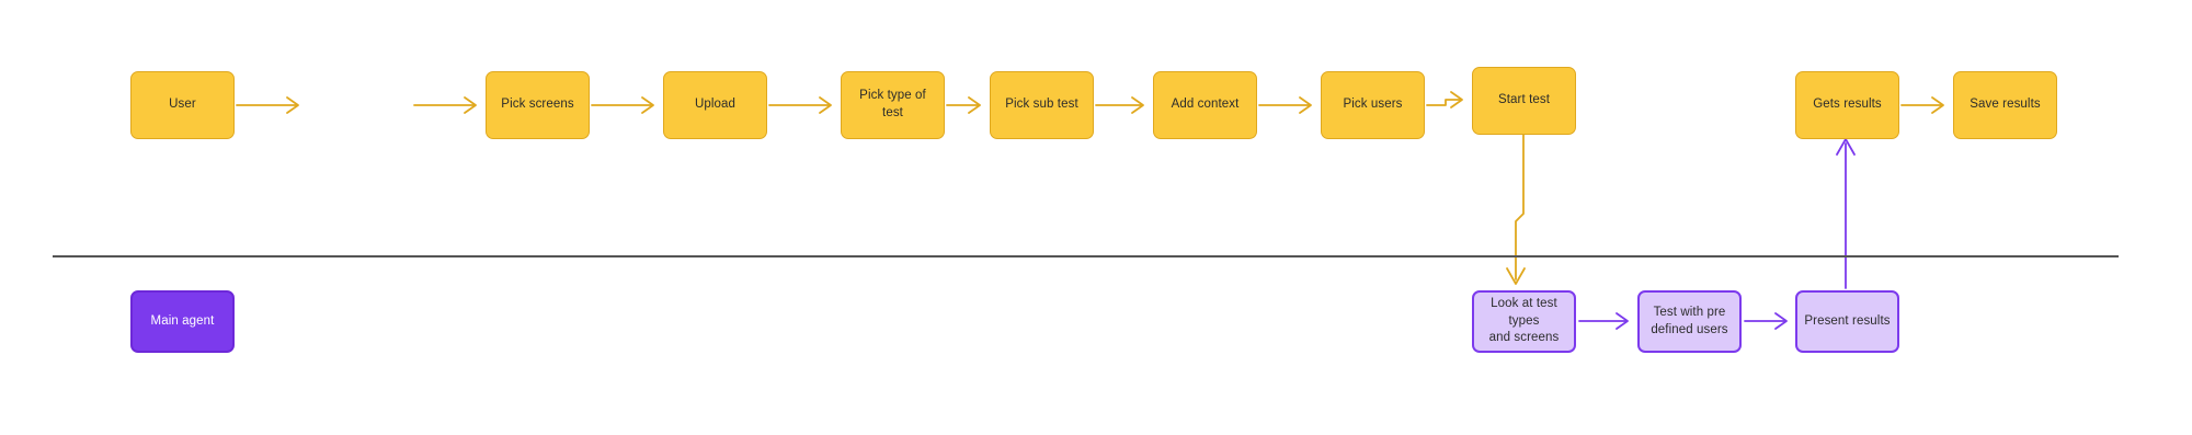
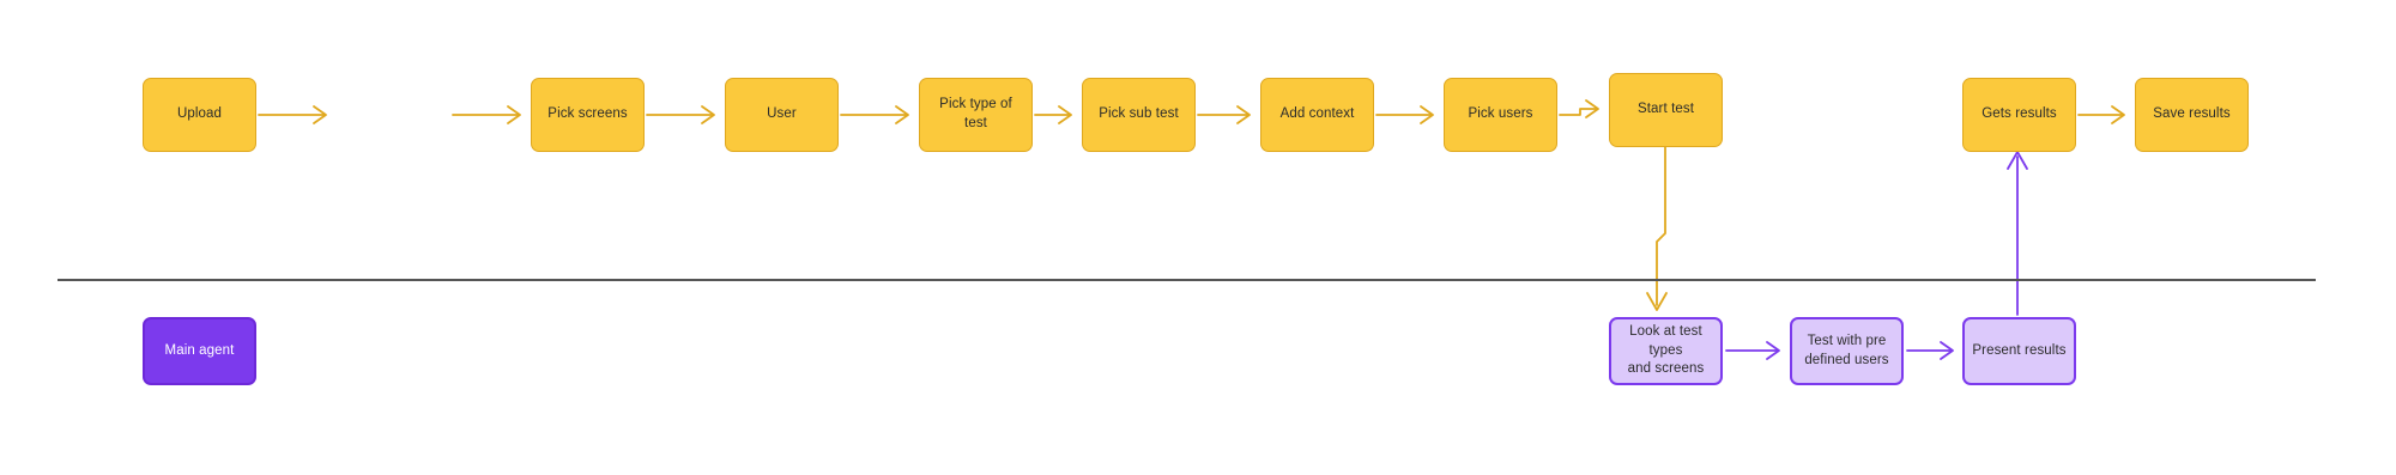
- User
+ Upload
  Pick screens
- Upload
+ User
  Pick type of test
  Pick sub test
  Add context
  Pick users
  Start test
  Gets results
  Save results
  Main agent
  Look at test types
  and screens
  Test with pre
  defined users
  Present results
